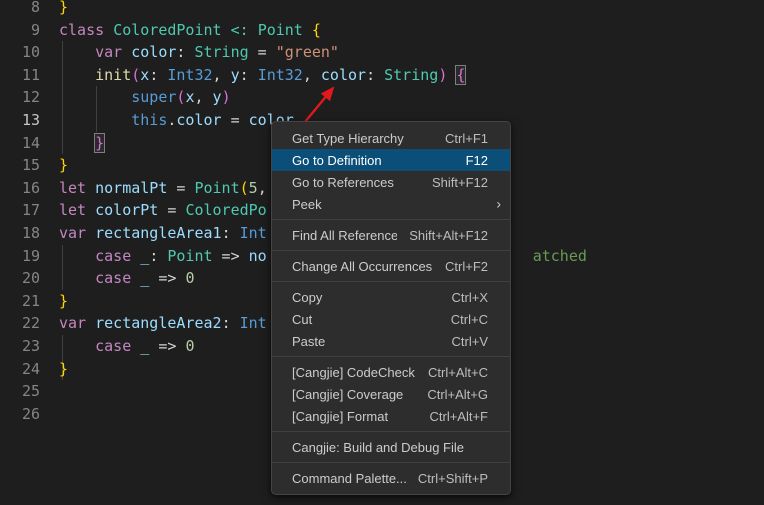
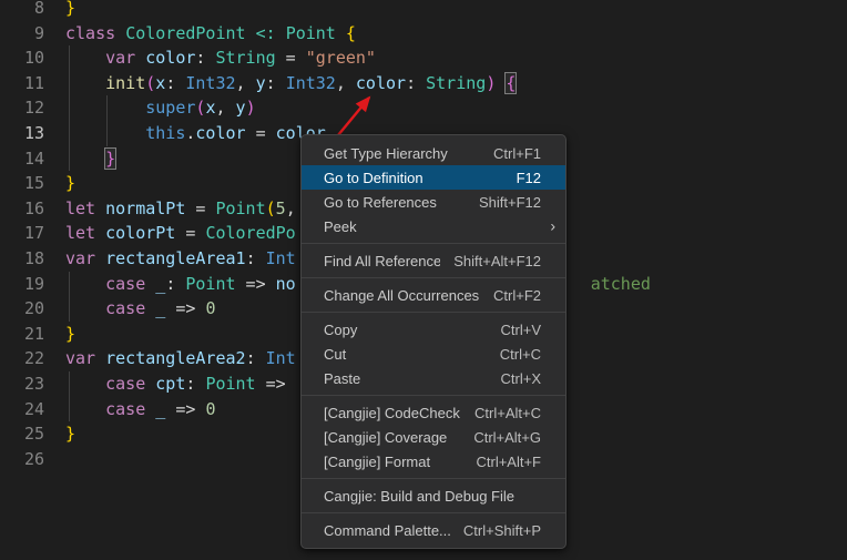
  8
  9
  10
  11
  12
  13
  14
  15
  16
  17
  18
  19
  20
  21
  22
  23
  24
  25
  26
  }
  class ColoredPoint <: Point {
  var color: String = "green"
  init(x: Int32, y: Int32, color: String) {
  super(x, y)
  this.color = color
  }
  }
  let normalPt = Point(5,
  let colorPt = ColoredPo
  var rectangleArea1: Int
  case _: Point => no atched
  case _ => 0
  }
  var rectangleArea2: Int
+ case cpt: Point =>
  case _ => 0
  }
  Get Type Hierarchy
  Ctrl+F1
  Go to Definition
  F12
  Go to References
  Shift+F12
  Peek
  ›
  Find All Reference
  Shift+Alt+F12
  Change All Occurrences
  Ctrl+F2
  Copy
- Ctrl+X
+ Ctrl+V
  Cut
  Ctrl+C
  Paste
- Ctrl+V
+ Ctrl+X
  [Cangjie] CodeCheck
  Ctrl+Alt+C
  [Cangjie] Coverage
  Ctrl+Alt+G
  [Cangjie] Format
  Ctrl+Alt+F
  Cangjie: Build and Debug File
  Command Palette...
  Ctrl+Shift+P
